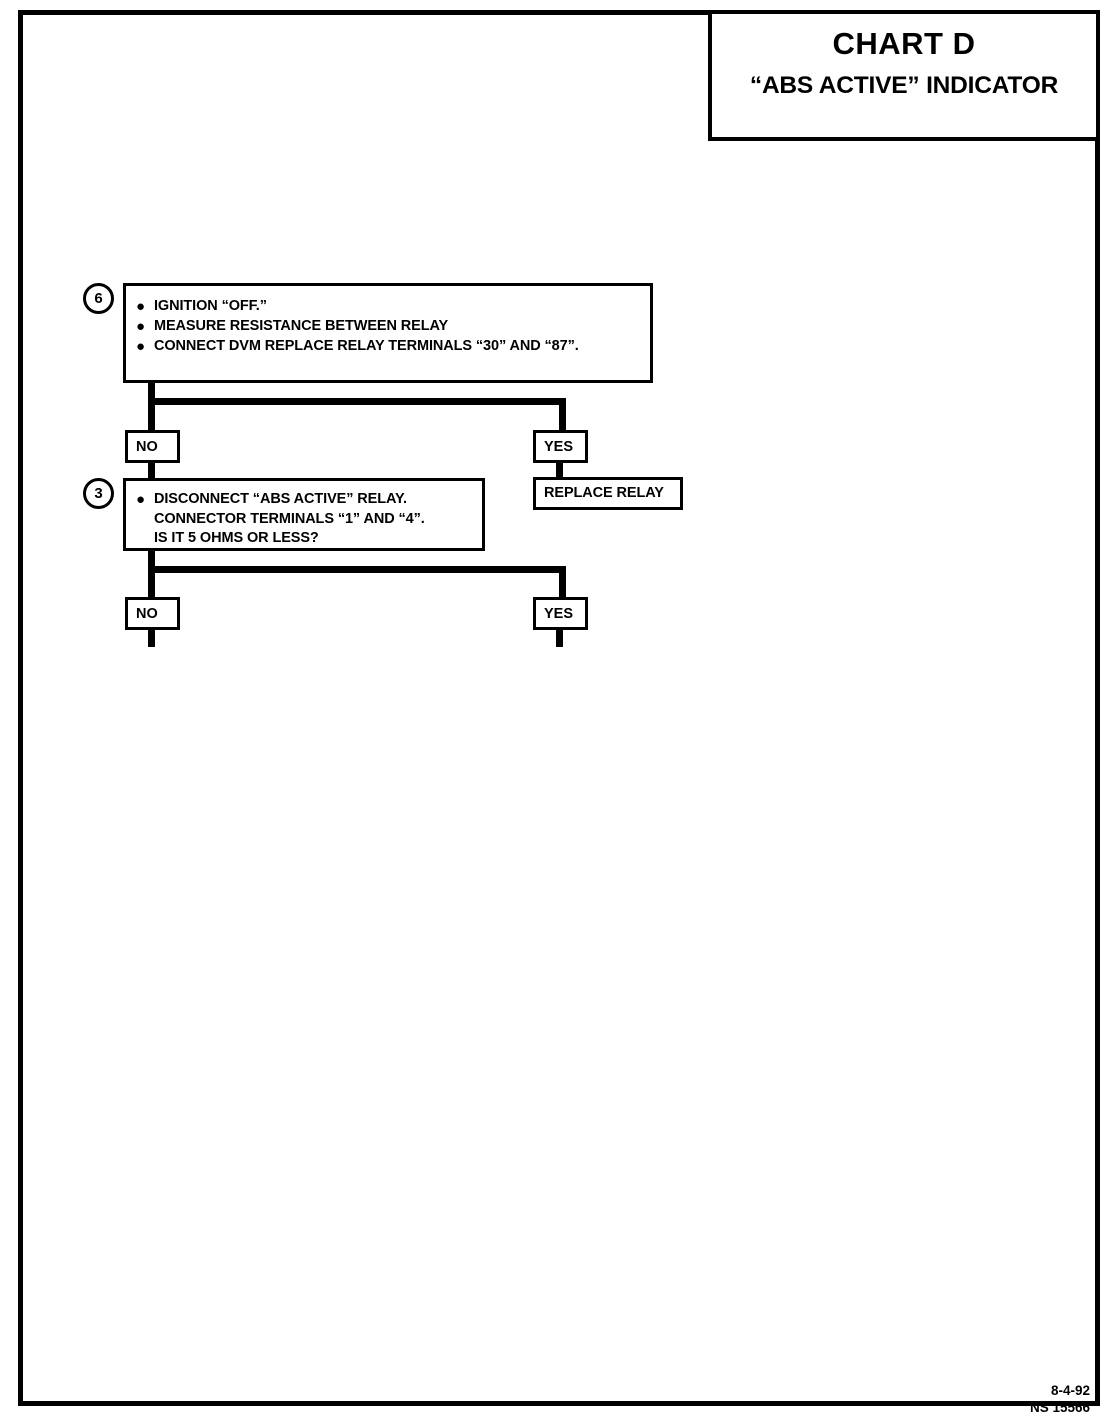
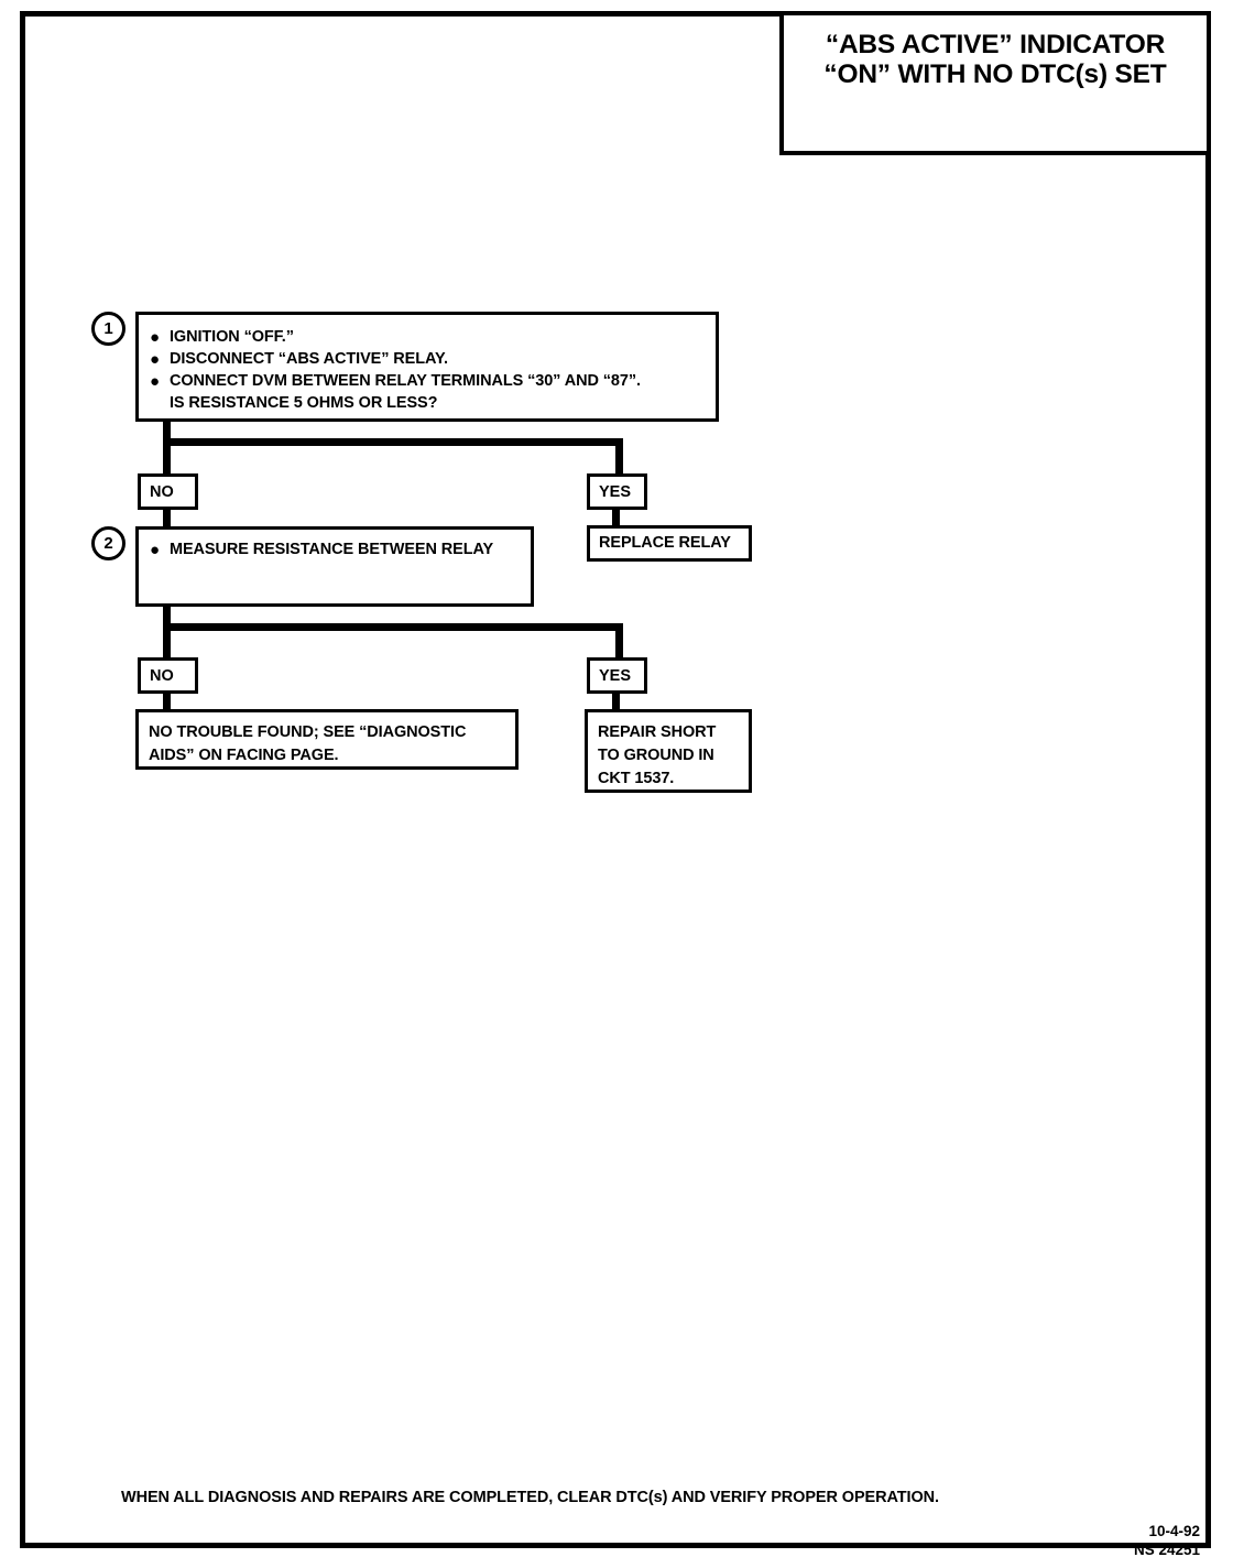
- CHART D
  “ABS ACTIVE” INDICATOR
+ “ON” WITH NO DTC(s) SET
- 6
+ 1
  ●
  IGNITION “OFF.”
  ●
- MEASURE RESISTANCE BETWEEN RELAY
+ DISCONNECT “ABS ACTIVE” RELAY.
  ●
- CONNECT DVM REPLACE RELAY TERMINALS “30” AND “87”.
+ CONNECT DVM BETWEEN RELAY TERMINALS “30” AND “87”.
+ IS RESISTANCE 5 OHMS OR LESS?
  NO
  YES
  REPLACE RELAY
- 3
+ 2
  ●
- DISCONNECT “ABS ACTIVE” RELAY.
+ MEASURE RESISTANCE BETWEEN RELAY
- CONNECTOR TERMINALS “1” AND “4”.
- IS IT 5 OHMS OR LESS?
  NO
  YES
+ NO TROUBLE FOUND; SEE “DIAGNOSTIC
+ AIDS” ON FACING PAGE.
+ REPAIR SHORT
+ TO GROUND IN
+ CKT 1537.
+ WHEN ALL DIAGNOSIS AND REPAIRS ARE COMPLETED, CLEAR DTC(s) AND VERIFY PROPER OPERATION.
- 8-4-92
+ 10-4-92
- NS 15566
+ NS 24251
